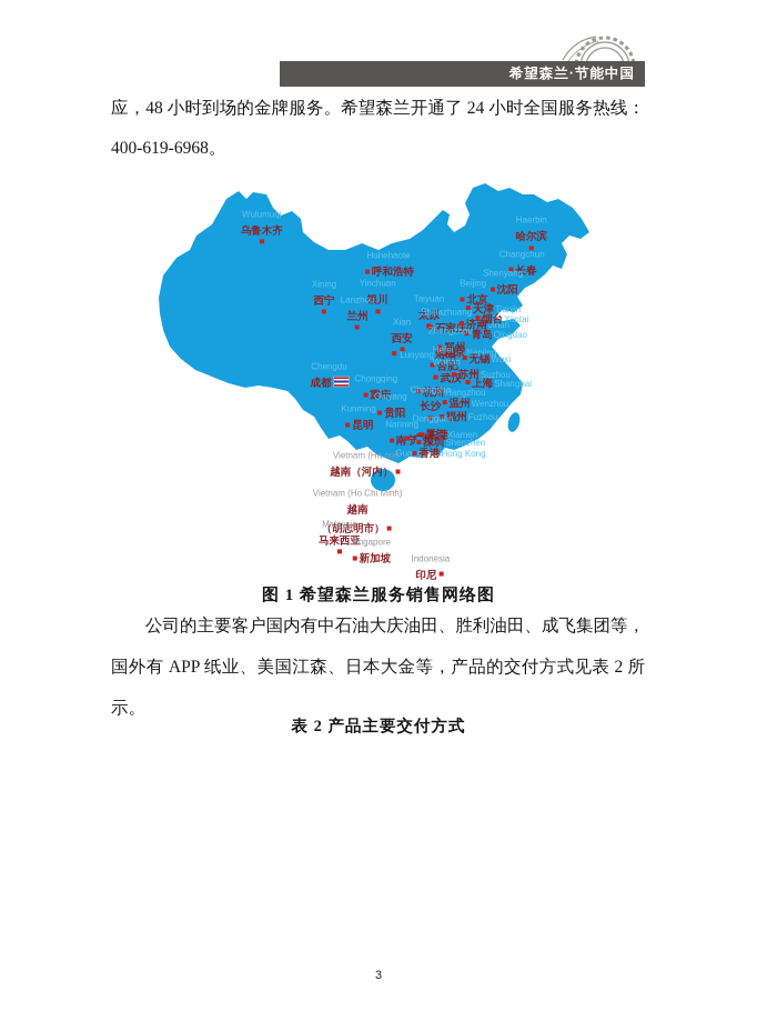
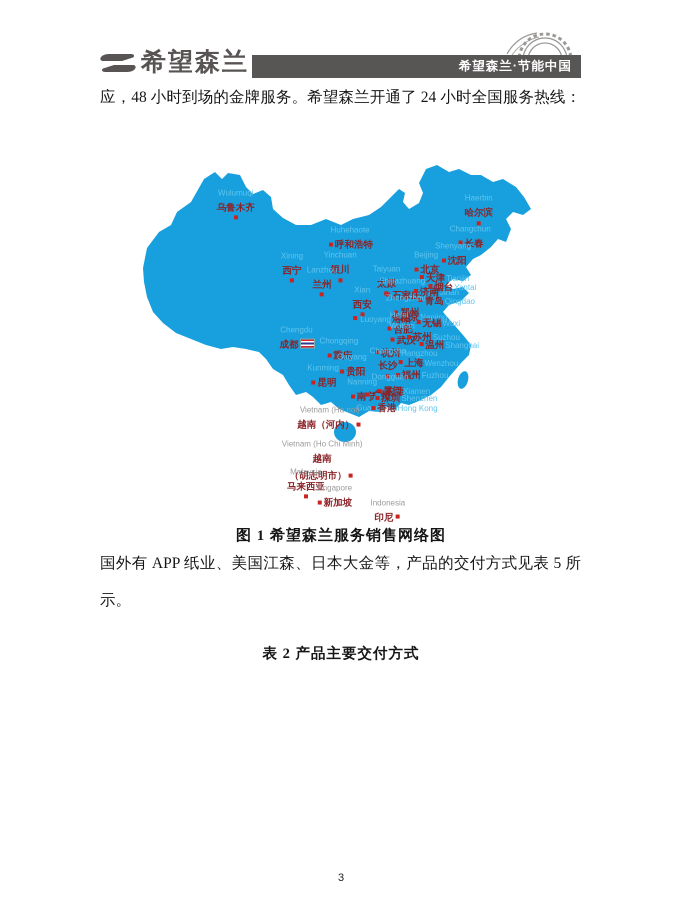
+ 希望森兰
  希望森兰·节能中国
  应，48 小时到场的金牌服务。希望森兰开通了 24 小时全国服务热线：
- 400-619-6968。
  Wulumuqi
  乌鲁木齐
  Haerbin
  哈尔滨
  Changchun
  长春
  Shenyang
  沈阳
  Huhehaote
  呼和浩特
  Beijing
  北京
  天津Tianjin
  Xining
  西宁
  Yinchuan
  银川
  Lanzhou
  兰州
  Taiyuan
  太原
  Shijiazhuang
  石家庄
  济南Jinan
  烟台Yantai
  青岛Qingdao
  Xian
  西安
  Zhengzhou
  郑州
  Luoyang洛阳
  南京Nanjing
  Hefei
  合肥
  无锡Wuxi
  Chengdu
  成都
  Wuhan
  武汉
  苏州Suzhou
- 上海Shanghai
+ 温州Shanghai
  Chongqing
  重庆
  杭州Hangzhou
- 温州Wenzhou
+ 上海Wenzhou
  Changsha
  长沙
  Guiyang
  贵阳
  Kunming
  昆明
  福州Fuzhou
  Dongguan
  东莞
  厦门Xiamen
  Nanning
  南宁
  深圳Shenzhen
  广州
  Guagzhou
  香港Hong Kong
  Vietnam (Ha noi)
  越南（河内）
  Vietnam (Ho Chi Minh)
  越南
  （胡志明市）
  Malaysia
  马来西亚
  Singapore
  新加坡
  Indonesia
  印尼
  图 1 希望森兰服务销售网络图
- 公司的主要客户国内有中石油大庆油田、胜利油田、成飞集团等，
- 国外有 APP 纸业、美国江森、日本大金等，产品的交付方式见表 2 所
+ 国外有 APP 纸业、美国江森、日本大金等，产品的交付方式见表 5 所
  示。
  表 2 产品主要交付方式
  3
